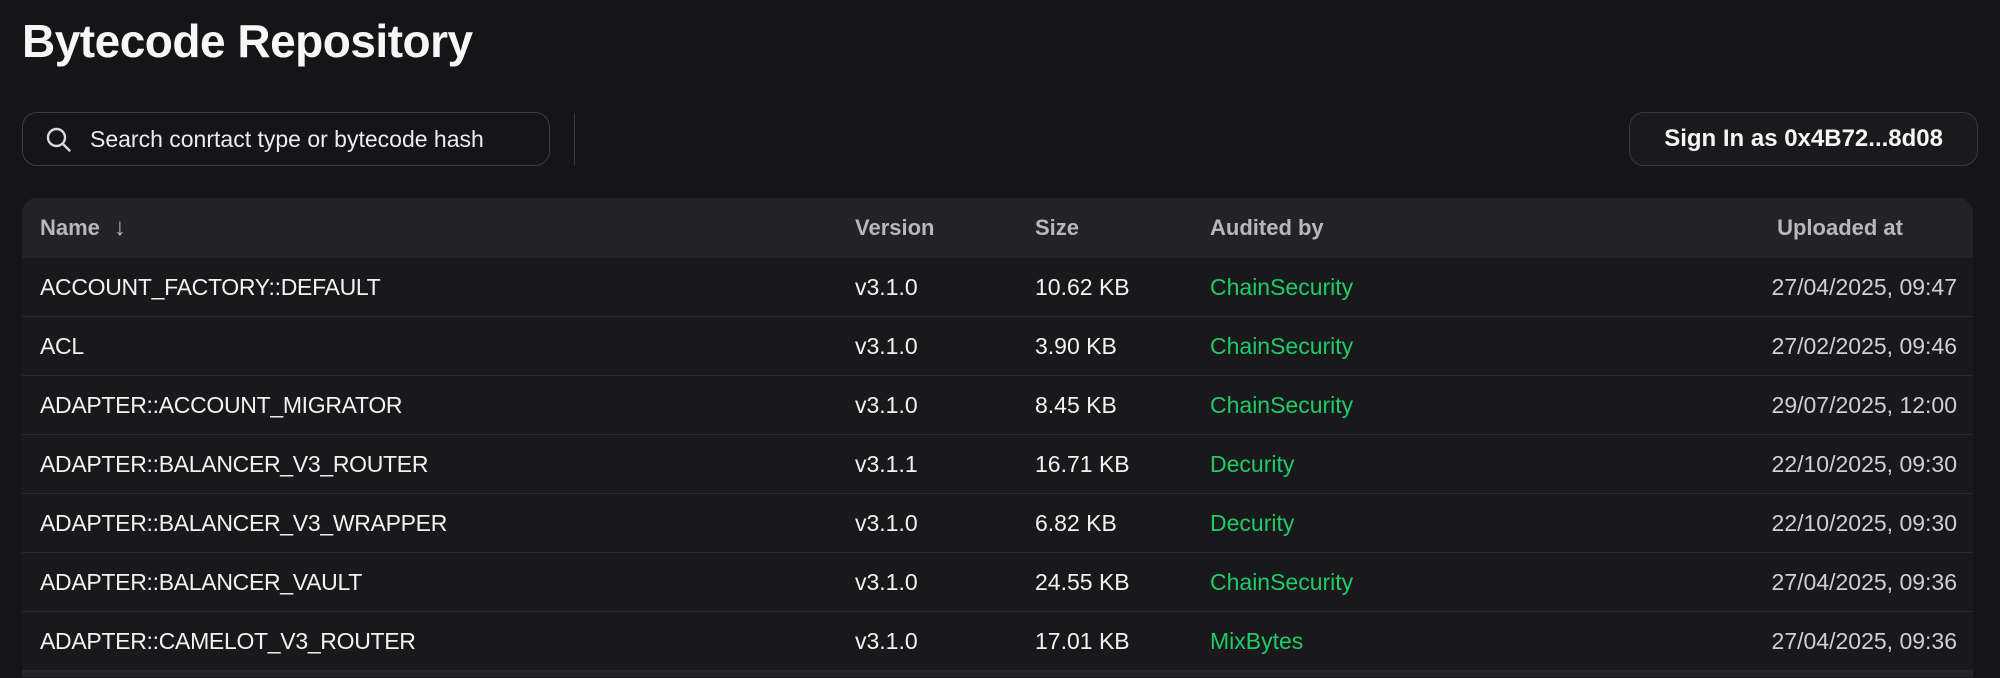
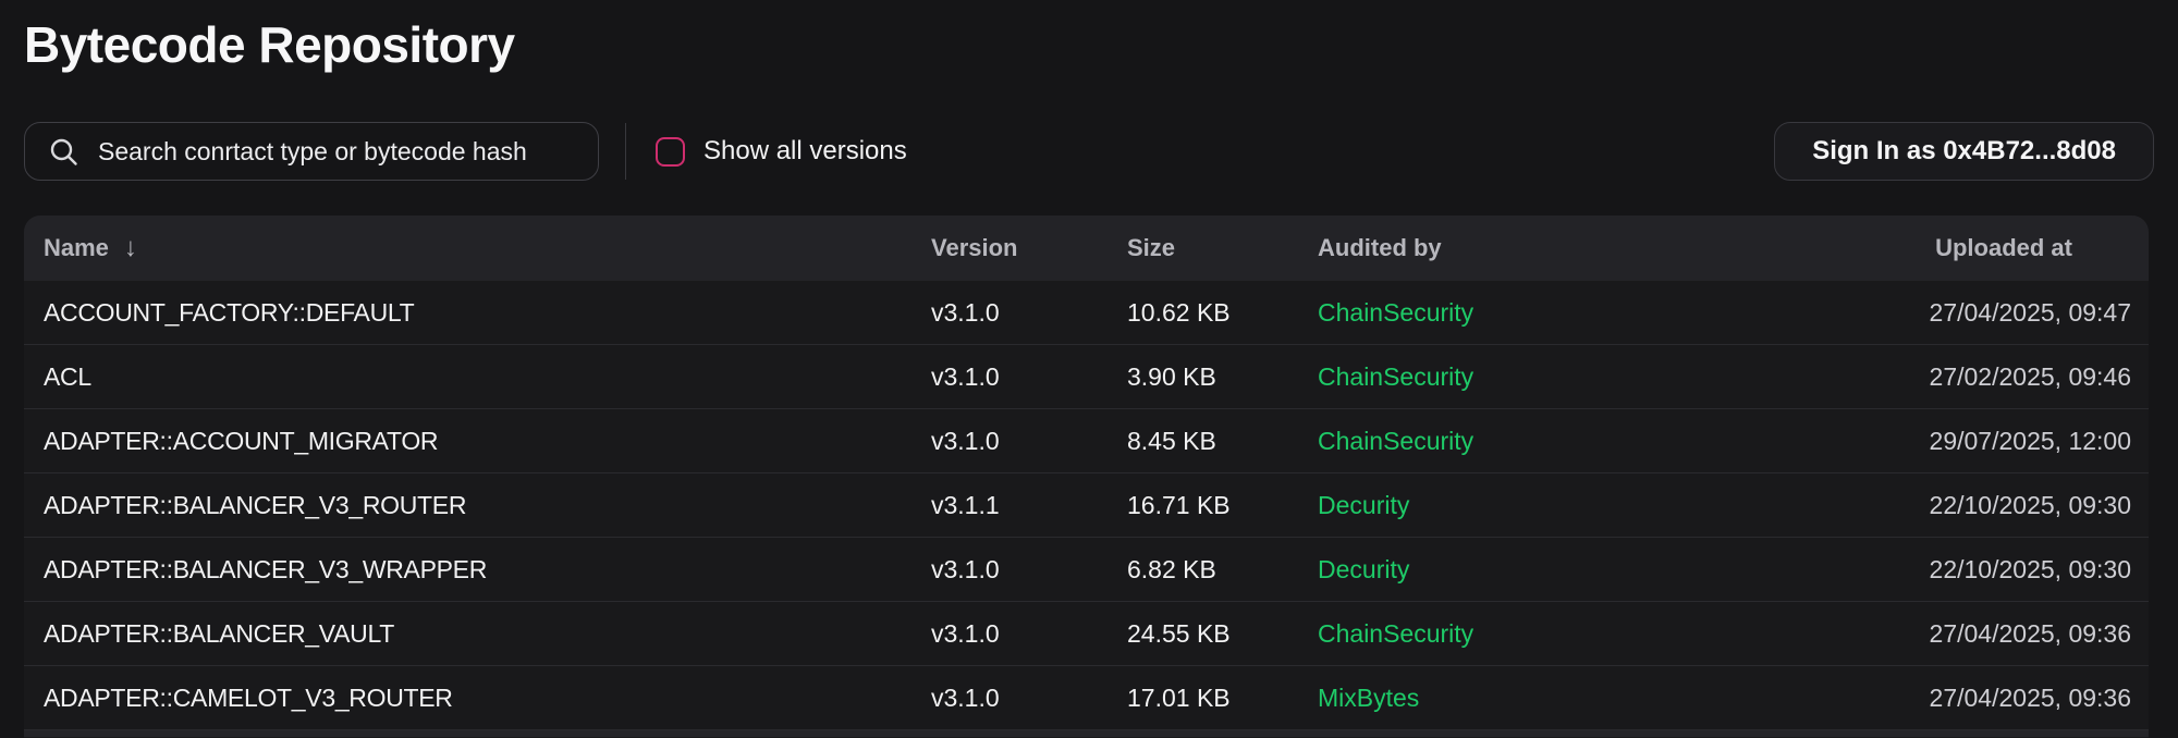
  Bytecode Repository
  Search conrtact type or bytecode hash
+ Show all versions
  Sign In as 0x4B72...8d08
  Name
  ↓
  Version
  Size
  Audited by
  Uploaded at
  ACCOUNT_FACTORY::DEFAULT
  v3.1.0
  10.62 KB
  ChainSecurity
  27/04/2025, 09:47
  ACL
  v3.1.0
  3.90 KB
  ChainSecurity
  27/02/2025, 09:46
  ADAPTER::ACCOUNT_MIGRATOR
  v3.1.0
  8.45 KB
  ChainSecurity
  29/07/2025, 12:00
  ADAPTER::BALANCER_V3_ROUTER
  v3.1.1
  16.71 KB
  Decurity
  22/10/2025, 09:30
  ADAPTER::BALANCER_V3_WRAPPER
  v3.1.0
  6.82 KB
  Decurity
  22/10/2025, 09:30
  ADAPTER::BALANCER_VAULT
  v3.1.0
  24.55 KB
  ChainSecurity
  27/04/2025, 09:36
  ADAPTER::CAMELOT_V3_ROUTER
  v3.1.0
  17.01 KB
  MixBytes
  27/04/2025, 09:36
